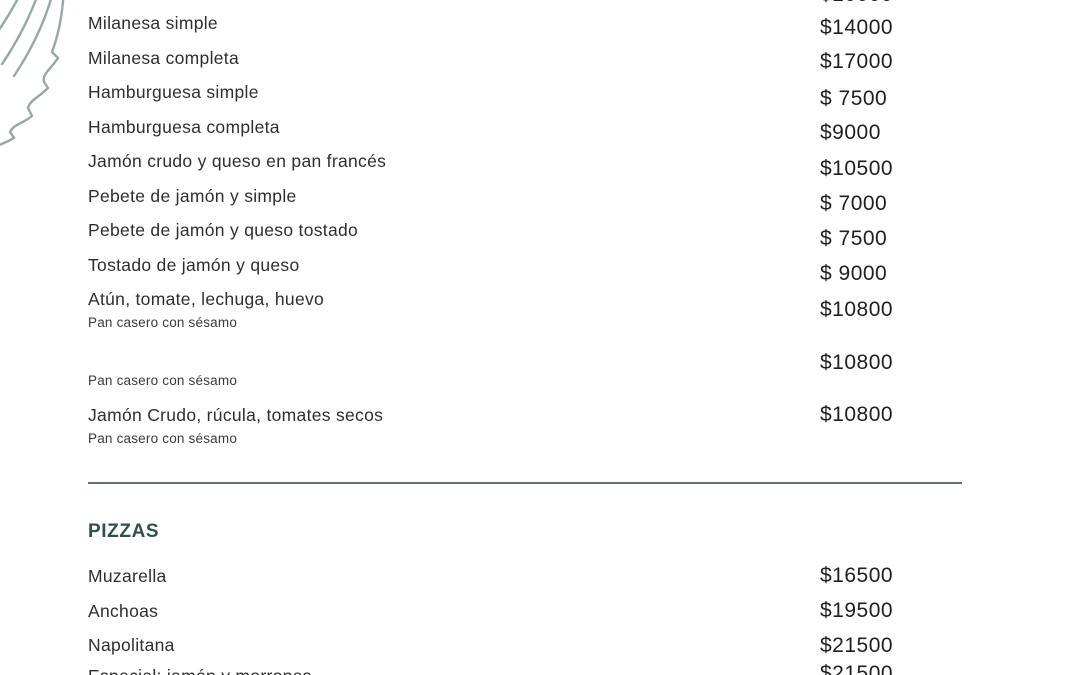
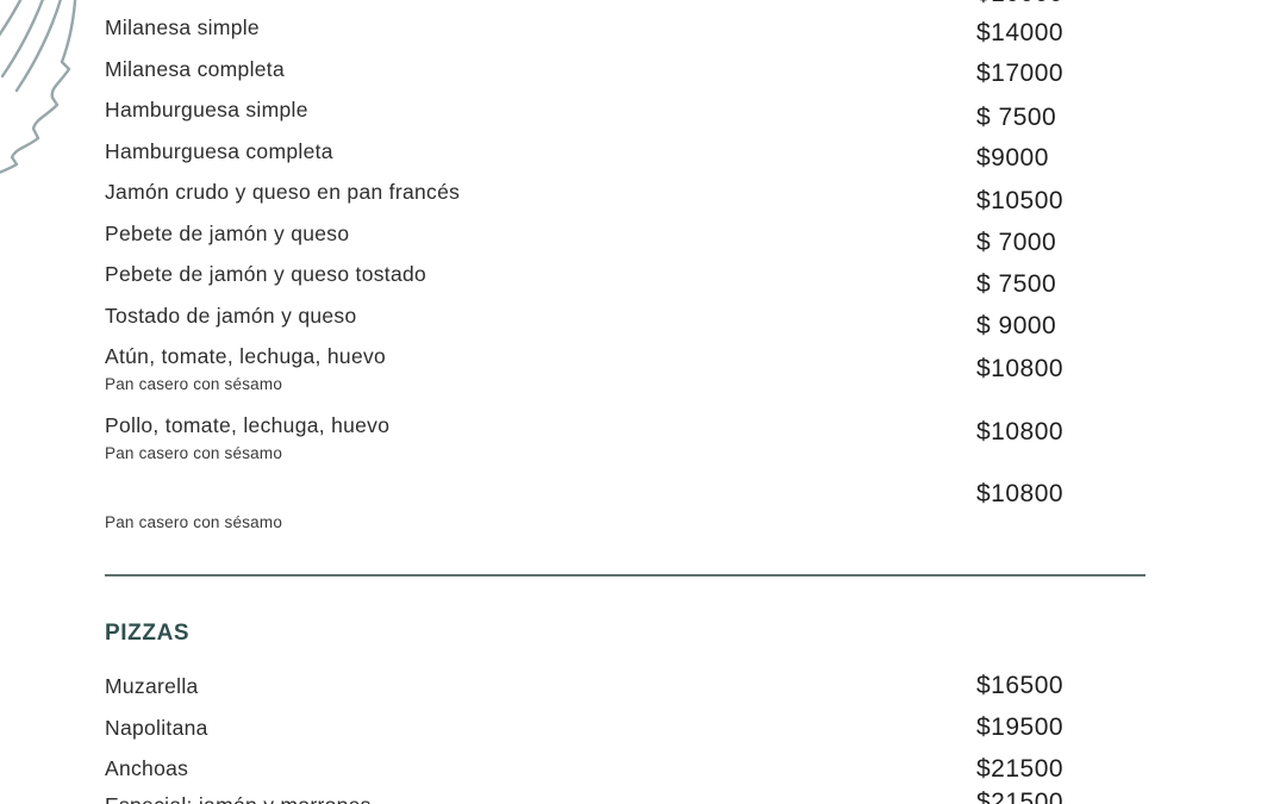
  Milanesa simple
  $14000
  Milanesa completa
  $17000
  Hamburguesa simple
  $ 7500
  Hamburguesa completa
  $9000
  Jamón crudo y queso en pan francés
  $10500
- Pebete de jamón y simple
+ Pebete de jamón y queso
  $ 7000
  Pebete de jamón y queso tostado
  $ 7500
  Tostado de jamón y queso
  $ 9000
  Atún, tomate, lechuga, huevo
  Pan casero con sésamo
  $10800
+ Pollo, tomate, lechuga, huevo
  Pan casero con sésamo
  $10800
- Jamón Crudo, rúcula, tomates secos
  Pan casero con sésamo
  $10800
  PIZZAS
  Muzarella
  $16500
- Anchoas
+ Napolitana
  $19500
- Napolitana
+ Anchoas
  $21500
  $21500
